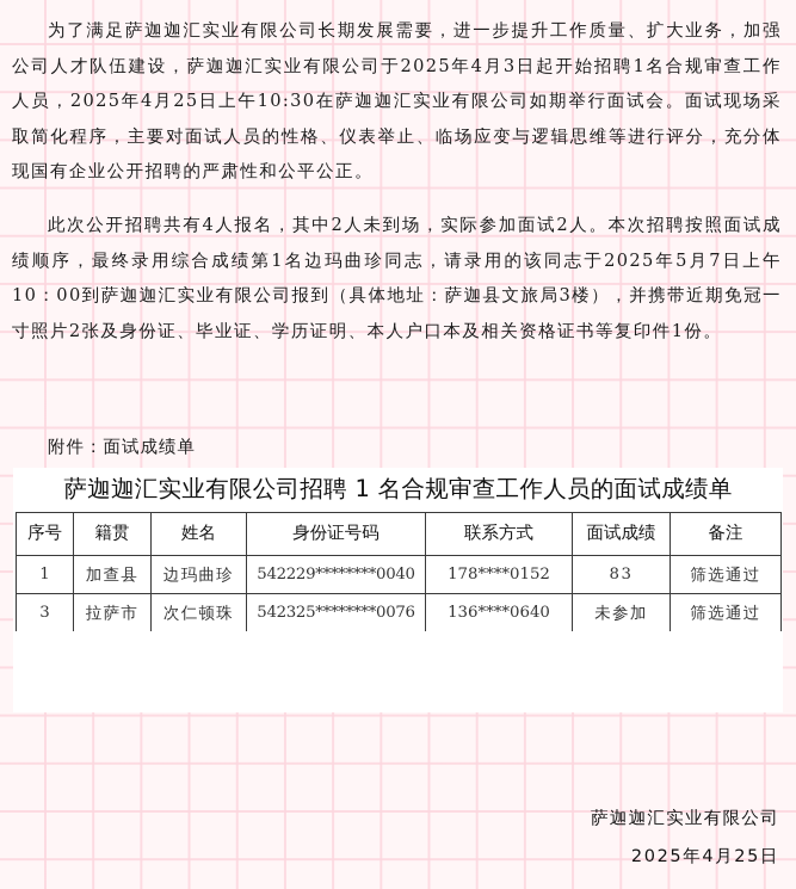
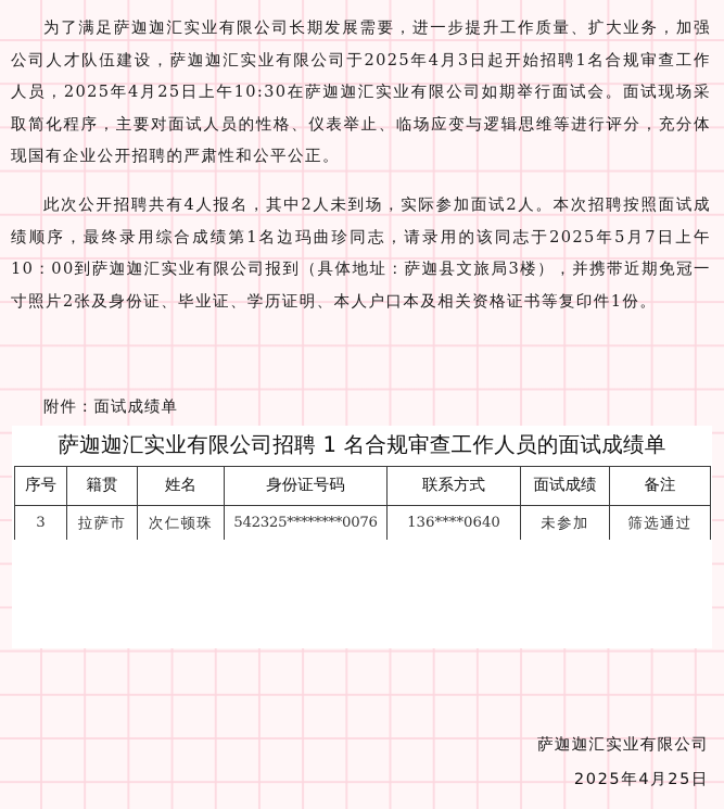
  为了满足萨迦迦汇实业有限公司长期发展需要，进一步提升工作质量、扩大业务，加强公司人才队伍建设，萨迦迦汇实业有限公司于2025年4月3日起开始招聘1名合规审查工作人员，2025年4月25日上午10:30在萨迦迦汇实业有限公司如期举行面试会。面试现场采取简化程序，主要对面试人员的性格、仪表举止、临场应变与逻辑思维等进行评分，充分体现国有企业公开招聘的严肃性和公平公正。
  此次公开招聘共有4人报名，其中2人未到场，实际参加面试2人。本次招聘按照面试成绩顺序，最终录用综合成绩第1名边玛曲珍同志，请录用的该同志于2025年5月7日上午10：00到萨迦迦汇实业有限公司报到（具体地址：萨迦县文旅局3楼），并携带近期免冠一寸照片2张及身份证、毕业证、学历证明、本人户口本及相关资格证书等复印件1份。
  附件：面试成绩单
  萨迦迦汇实业有限公司招聘 1 名合规审查工作人员的面试成绩单
  序号	籍贯	姓名	身份证号码	联系方式	面试成绩	备注
- 1	加查县	边玛曲珍	542229********0040	178****0152	83	筛选通过
  3	拉萨市	次仁顿珠	542325********0076	136****0640	未参加	筛选通过
  萨迦迦汇实业有限公司
  2025年4月25日
